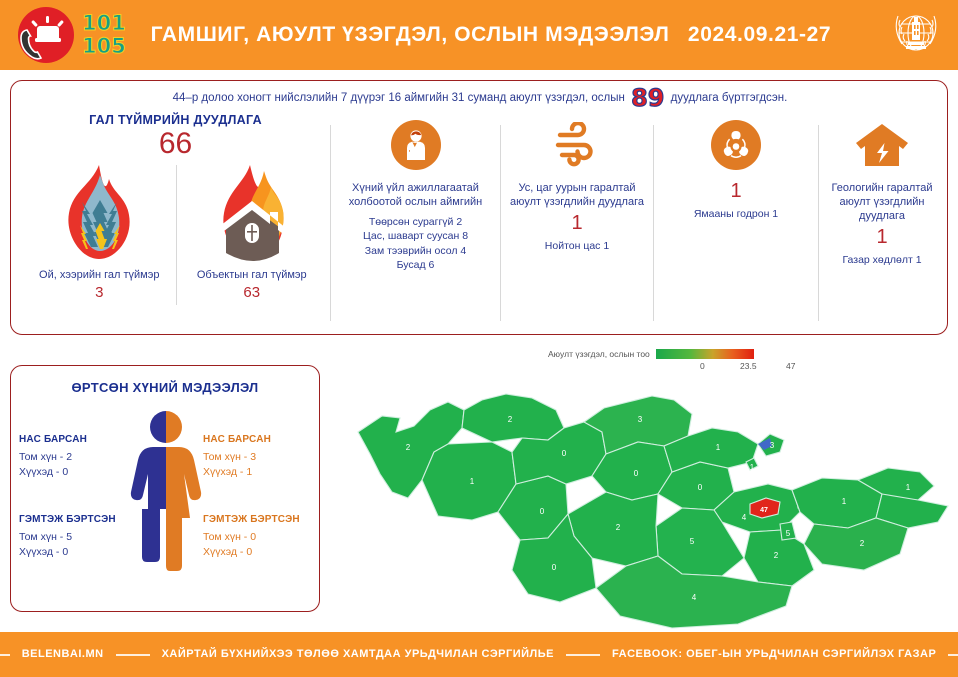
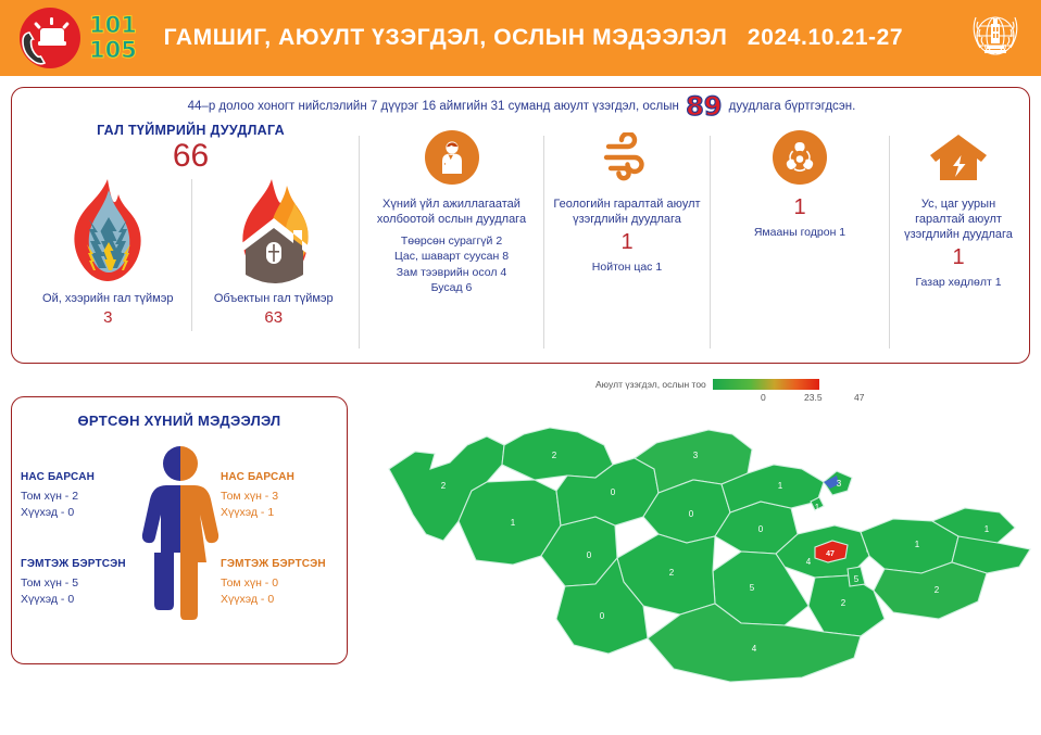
  101
  105
- ГАМШИГ, АЮУЛТ ҮЗЭГДЭЛ, ОСЛЫН МЭДЭЭЛЭЛ 2024.09.21-27
+ ГАМШИГ, АЮУЛТ ҮЗЭГДЭЛ, ОСЛЫН МЭДЭЭЛЭЛ 2024.10.21-27
  44–р долоо хоногт нийслэлийн 7 дүүрэг 16 аймгийн 31 суманд аюулт үзэгдэл, ослын 89 дуудлага бүртгэгдсэн.
  ГАЛ ТҮЙМРИЙН ДУУДЛАГА
  66
  Ой, хээрийн гал түймэр
  3
  Объектын гал түймэр
  63
- Хүний үйл ажиллагаатай холбоотой ослын аймгийн
+ Хүний үйл ажиллагаатай холбоотой ослын дуудлага
  Төөрсөн сураггүй 2
  Цас, шаварт суусан 8
  Зам тээврийн осол 4
  Бусад 6
- Ус, цаг уурын гаралтай аюулт үзэгдлийн дуудлага
+ Геологийн гаралтай аюулт үзэгдлийн дуудлага
  1
  Нойтон цас 1
  1
  Ямааны годрон 1
- Геологийн гаралтай аюулт үзэгдлийн дуудлага
+ Ус, цаг уурын гаралтай аюулт үзэгдлийн дуудлага
  1
  Газар хөдлөлт 1
  ӨРТСӨН ХҮНИЙ МЭДЭЭЛЭЛ
  НАС БАРСАН
  Том хүн - 2
  Хүүхэд - 0
  НАС БАРСАН
  Том хүн - 3
  Хүүхэд - 1
  ГЭМТЭЖ БЭРТСЭН
  Том хүн - 5
  Хүүхэд - 0
  ГЭМТЭЖ БЭРТСЭН
  Том хүн - 0
  Хүүхэд - 0
  Аюулт үзэгдэл, ослын тоо
  0
  23.5
  47
  2
  2
  1
  0
  0
  3
  0
  0
  1
  3
  4
  1
  1
  2
  2
  5
  5
  2
  0
  4
  1
- BELENBAI.MN
- ХАЙРТАЙ БҮХНИЙХЭЭ ТӨЛӨӨ ХАМТДАА УРЬДЧИЛАН СЭРГИЙЛЬЕ
- FACEBOOK: ОБЕГ-ЫН УРЬДЧИЛАН СЭРГИЙЛЭХ ГАЗАР
